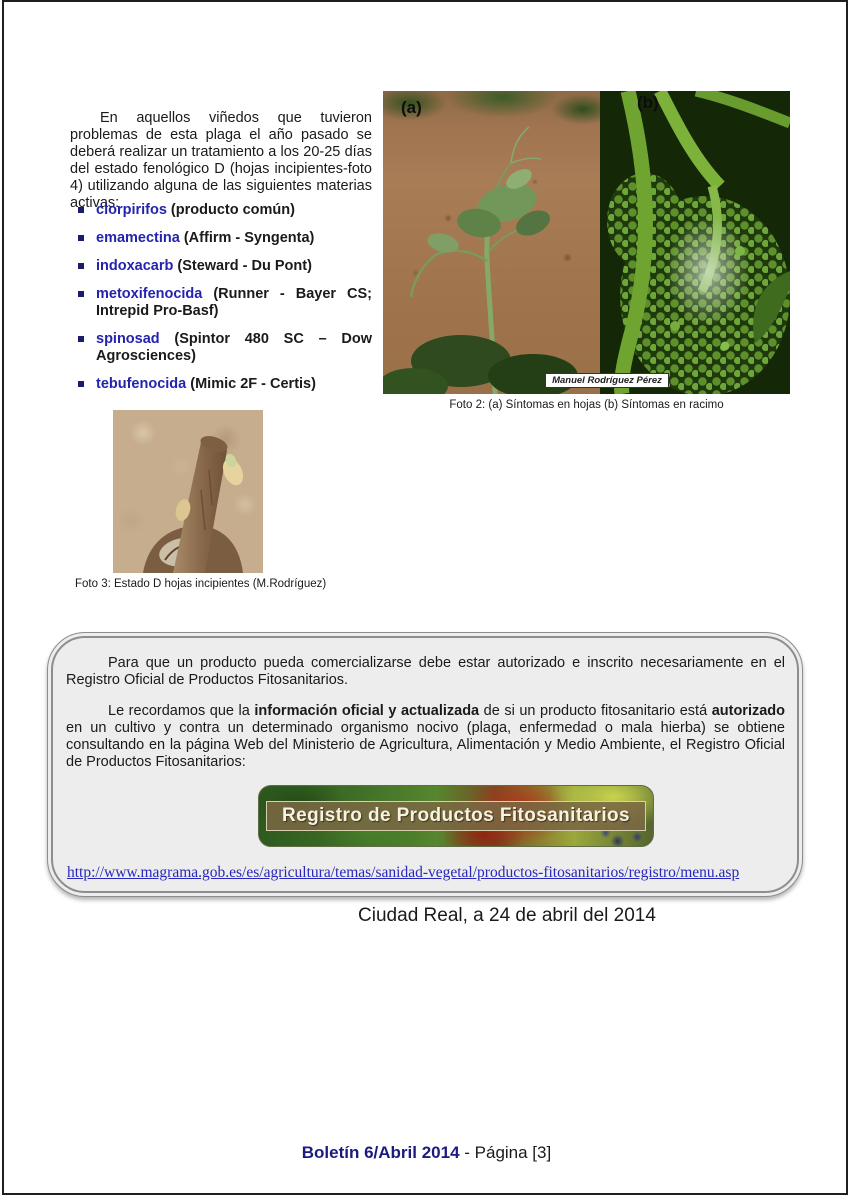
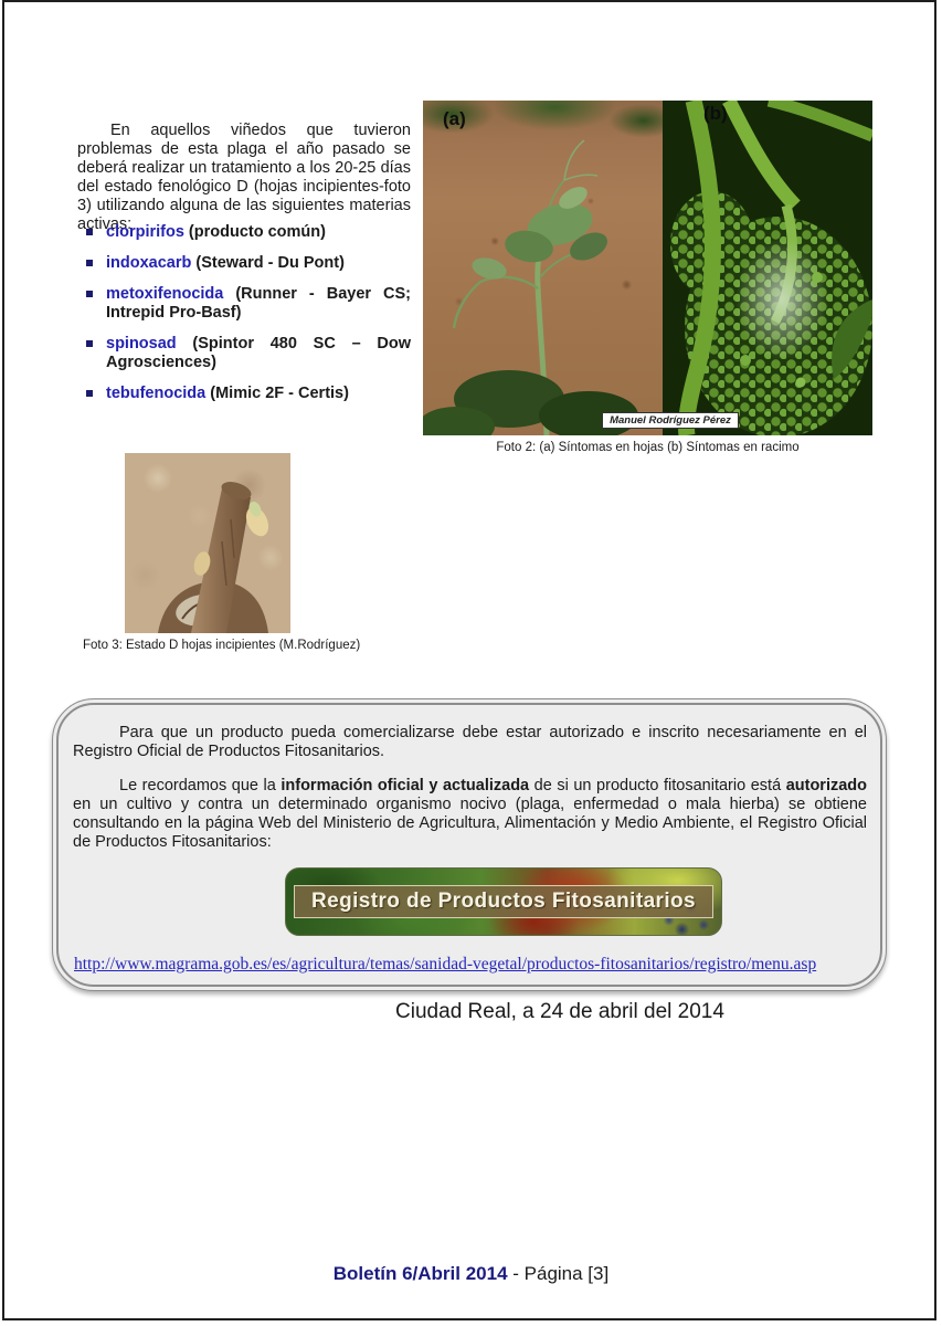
- En aquellos viñedos que tuvieron problemas de esta plaga el año pasado se deberá realizar un tratamiento a los 20-25 días del estado fenológico D (hojas incipientes-foto 4) utilizando alguna de las siguientes materias activas:
+ En aquellos viñedos que tuvieron problemas de esta plaga el año pasado se deberá realizar un tratamiento a los 20-25 días del estado fenológico D (hojas incipientes-foto 3) utilizando alguna de las siguientes materias activas:
  clorpirifos (producto común)
- emamectina (Affirm - Syngenta)
  indoxacarb (Steward - Du Pont)
  metoxifenocida (Runner - Bayer CS; Intrepid Pro-Basf)
  spinosad (Spintor 480 SC – Dow Agrosciences)
  tebufenocida (Mimic 2F - Certis)
  (a)
  (b)
  Manuel Rodríguez Pérez
  Foto 2: (a) Síntomas en hojas (b) Síntomas en racimo
  Foto 3: Estado D hojas incipientes (M.Rodríguez)
  Para que un producto pueda comercializarse debe estar autorizado e inscrito necesariamente en el Registro Oficial de Productos Fitosanitarios.
  Le recordamos que la información oficial y actualizada de si un producto fitosanitario está autorizado en un cultivo y contra un determinado organismo nocivo (plaga, enfermedad o mala hierba) se obtiene consultando en la página Web del Ministerio de Agricultura, Alimentación y Medio Ambiente, el Registro Oficial de Productos Fitosanitarios:
  Registro de Productos Fitosanitarios
  http://www.magrama.gob.es/es/agricultura/temas/sanidad-vegetal/productos-fitosanitarios/registro/menu.asp
  Ciudad Real, a 24 de abril del 2014
  Boletín 6/Abril 2014 - Página [3]
